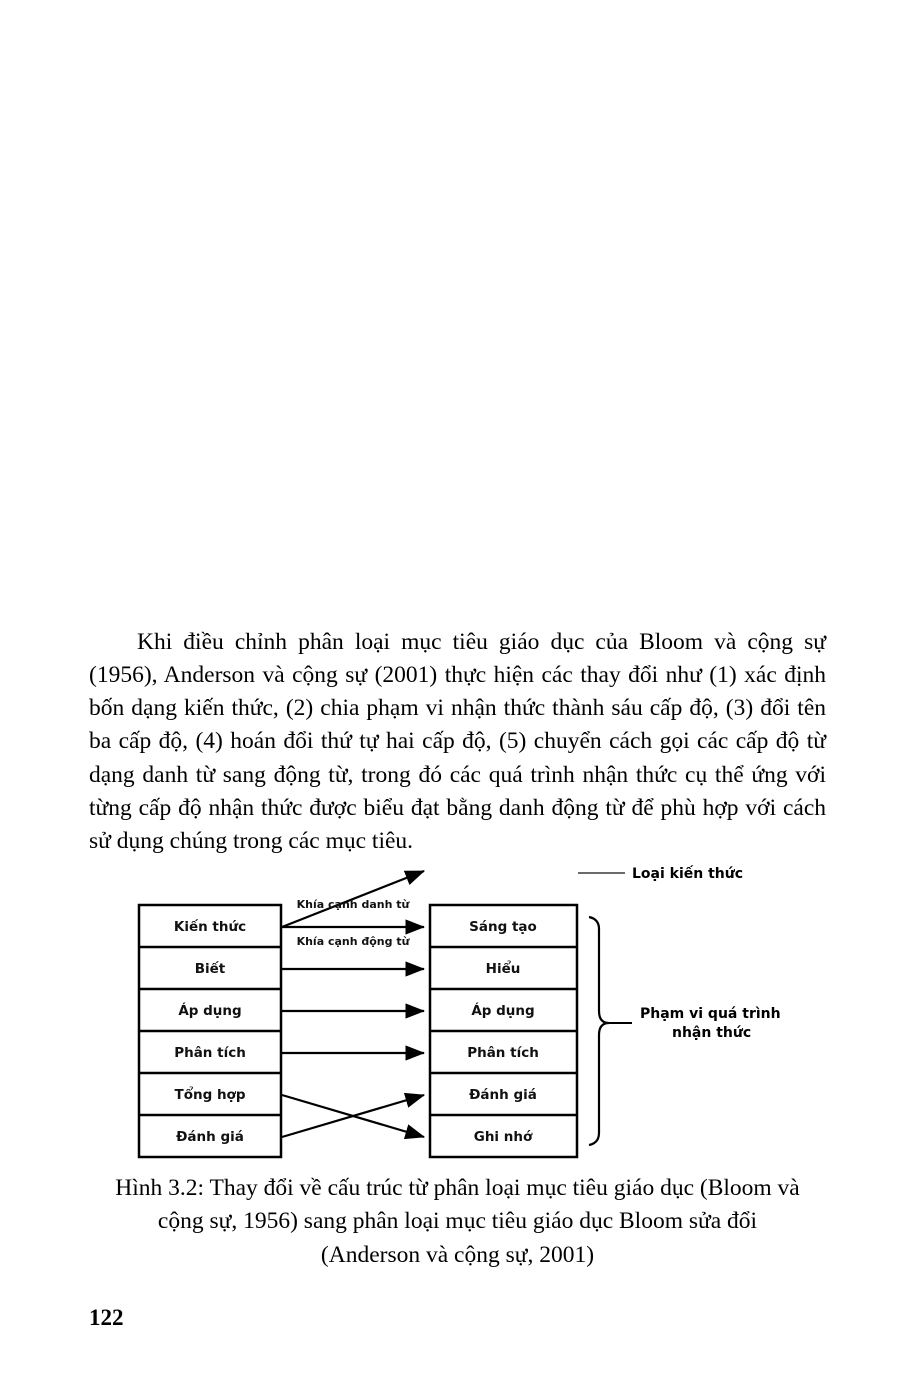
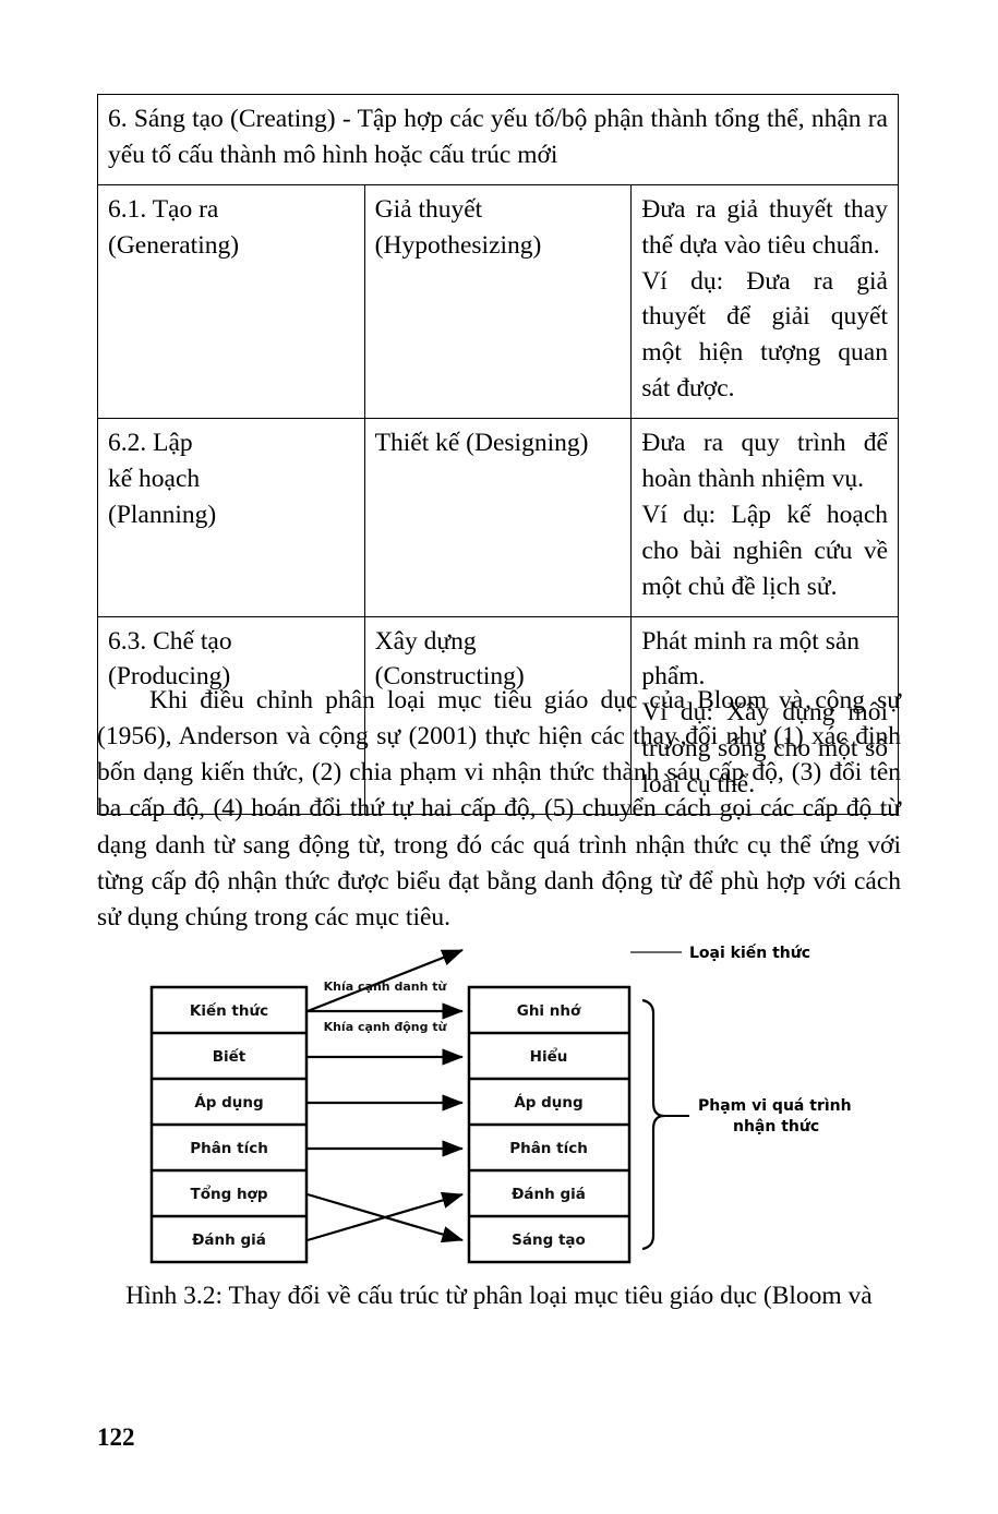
+ 6. Sáng tạo (Creating) - Tập hợp các yếu tố/bộ phận thành tổng thể, nhận ra yếu tố cấu thành mô hình hoặc cấu trúc mới
+ 6.1. Tạo ra (Generating)	Giả thuyết (Hypothesizing)	Đưa ra giả thuyết thay thế dựa vào tiêu chuẩn. Ví dụ: Đưa ra giả thuyết để giải quyết một hiện tượng quan sát được.
+ 6.2. Lập kế hoạch (Planning)	Thiết kế (Designing)	Đưa ra quy trình để hoàn thành nhiệm vụ. Ví dụ: Lập kế hoạch cho bài nghiên cứu về một chủ đề lịch sử.
+ 6.3. Chế tạo (Producing)	Xây dựng (Constructing)	Phát minh ra một sản phẩm. Ví dụ: Xây dựng môi trường sống cho một số loài cụ thể.
  Khi điều chỉnh phân loại mục tiêu giáo dục của Bloom và cộng sự (1956), Anderson và cộng sự (2001) thực hiện các thay đổi như (1) xác định bốn dạng kiến thức, (2) chia phạm vi nhận thức thành sáu cấp độ, (3) đổi tên ba cấp độ, (4) hoán đổi thứ tự hai cấp độ, (5) chuyển cách gọi các cấp độ từ dạng danh từ sang động từ, trong đó các quá trình nhận thức cụ thể ứng với từng cấp độ nhận thức được biểu đạt bằng danh động từ để phù hợp với cách sử dụng chúng trong các mục tiêu.
  Kiến thức
  Biết
  Áp dụng
  Phân tích
  Tổng hợp
  Đánh giá
- Sáng tạo
+ Ghi nhớ
  Hiểu
  Áp dụng
  Phân tích
  Đánh giá
- Ghi nhớ
+ Sáng tạo
  Khía cạnh danh từ
  Khía cạnh động từ
  Loại kiến thức
  Phạm vi quá trình
  nhận thức
  Hình 3.2: Thay đổi về cấu trúc từ phân loại mục tiêu giáo dục (Bloom và
- cộng sự, 1956) sang phân loại mục tiêu giáo dục Bloom sửa đổi
- (Anderson và cộng sự, 2001)
  122
